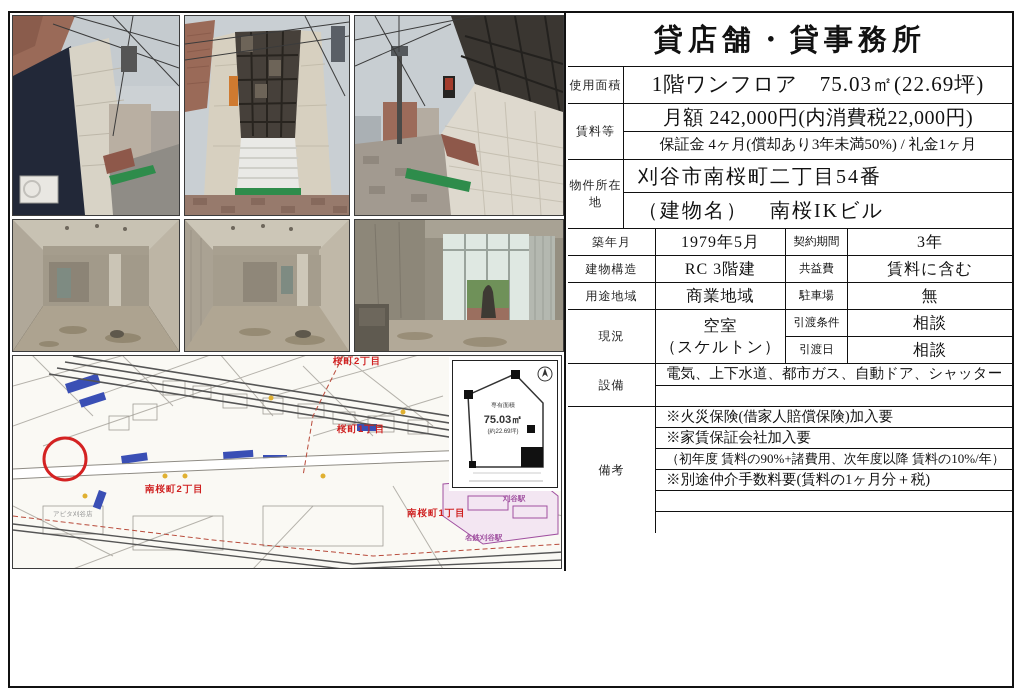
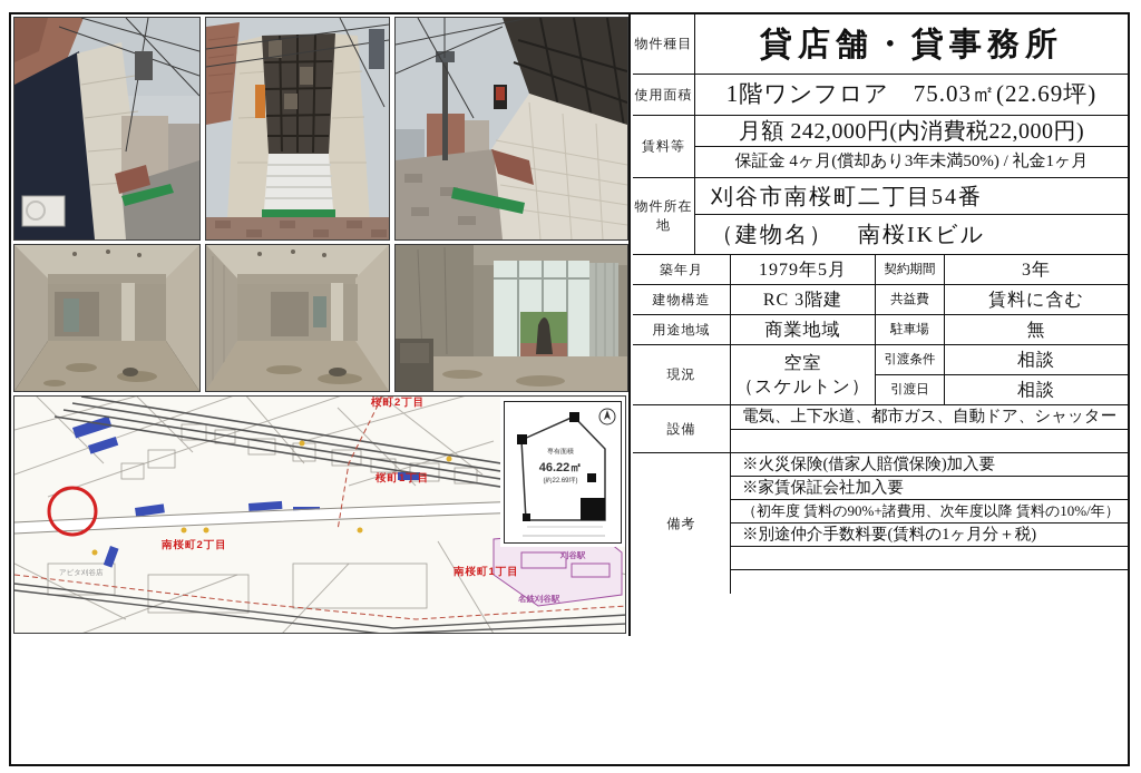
  桜町2丁目
  桜町1丁目
  南桜町2丁目
  南桜町1丁目
  刈谷駅
  名鉄刈谷駅
- 75.03㎡
+ 46.22㎡
+ 物件種目
  貸店舗・貸事務所
  使用面積
  1階ワンフロア 75.03㎡(22.69坪)
  賃料等
  月額 242,000円(内消費税22,000円)
  保証金 4ヶ月(償却あり3年未満50%) / 礼金1ヶ月
  物件所在地
  刈谷市南桜町二丁目54番
  （建物名） 南桜IKビル
  築年月
  1979年5月
  契約期間
  3年
  建物構造
  RC 3階建
  共益費
  賃料に含む
  用途地域
  商業地域
  駐車場
  無
  現況
  空室
  （スケルトン）
  引渡条件
  相談
  引渡日
  相談
  設備
  電気、上下水道、都市ガス、自動ドア、シャッター
  備考
  ※火災保険(借家人賠償保険)加入要
  ※家賃保証会社加入要
  （初年度 賃料の90%+諸費用、次年度以降 賃料の10%/年）
  ※別途仲介手数料要(賃料の1ヶ月分＋税)
